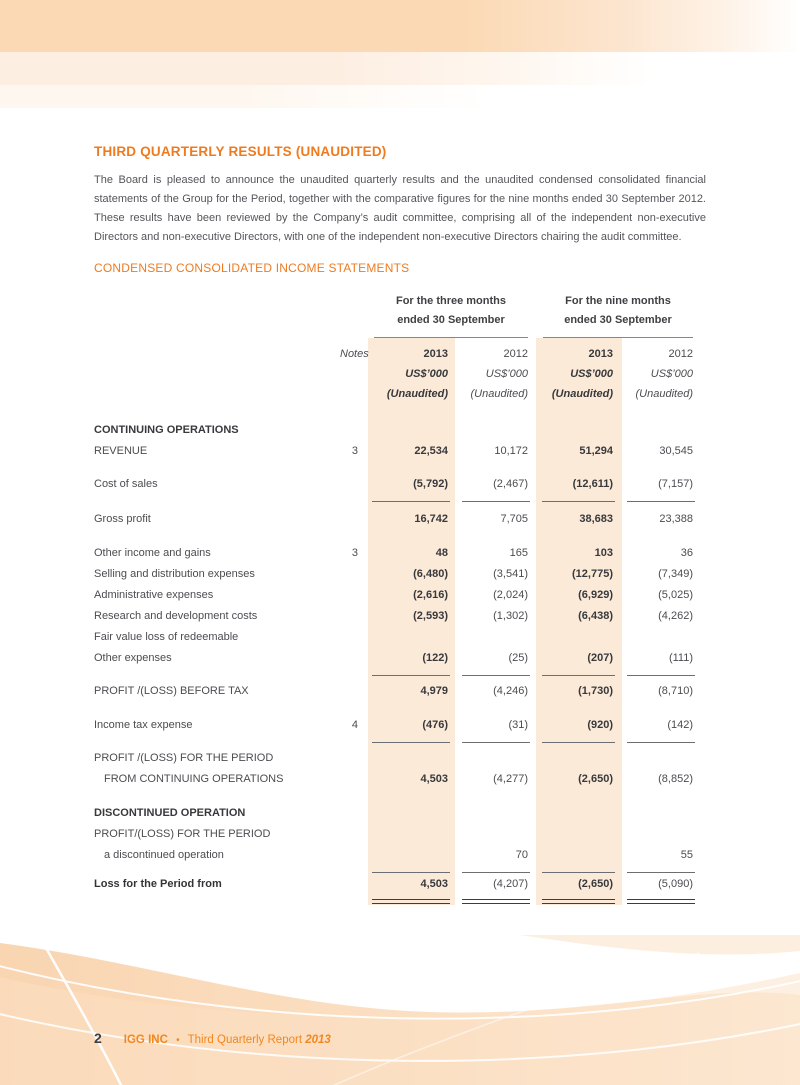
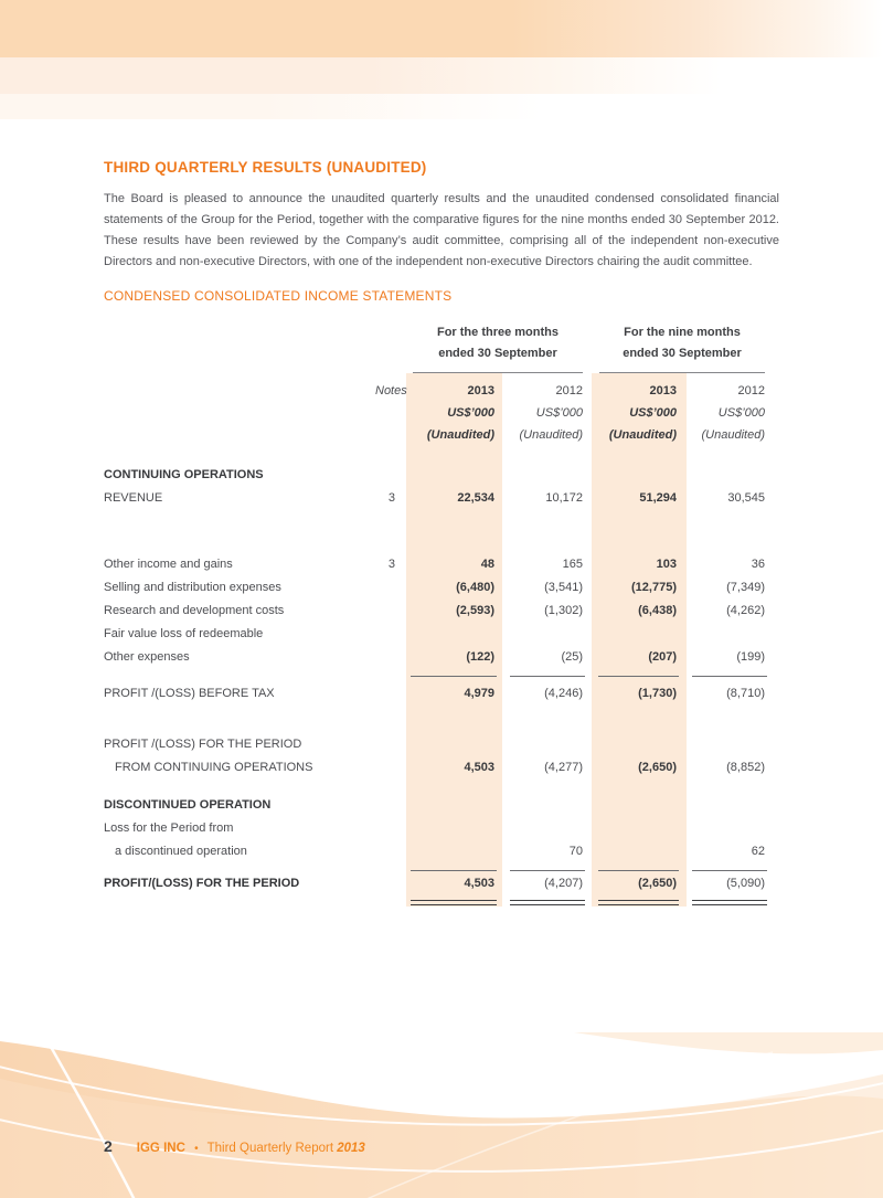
  THIRD QUARTERLY RESULTS (UNAUDITED)
  The Board is pleased to announce the unaudited quarterly results and the unaudited condensed consolidated financial statements of the Group for the Period, together with the comparative figures for the nine months ended 30 September 2012. These results have been reviewed by the Company’s audit committee, comprising all of the independent non-executive Directors and non-executive Directors, with one of the independent non-executive Directors chairing the audit committee.
  CONDENSED CONSOLIDATED INCOME STATEMENTS
  For the three months
  ended 30 September
  For the nine months
  ended 30 September
  2013
  2012
  2013
  2012
  US$’000
  US$’000
  US$’000
  US$’000
  (Unaudited)
  (Unaudited)
  (Unaudited)
  (Unaudited)
  CONTINUING OPERATIONS
  REVENUE
  3
  22,534
  10,172
  51,294
  30,545
- Cost of sales
- (5,792)
- (2,467)
- (12,611)
- (7,157)
- Gross profit
- 16,742
- 7,705
- 38,683
- 23,388
  Other income and gains
  3
  48
  165
  103
  36
  Selling and distribution expenses
  (6,480)
  (3,541)
  (12,775)
  (7,349)
- Administrative expenses
- (2,616)
- (2,024)
- (6,929)
- (5,025)
  Research and development costs
  (2,593)
  (1,302)
  (6,438)
  (4,262)
  Fair value loss of redeemable
  Other expenses
  (122)
  (25)
  (207)
- (111)
+ (199)
  PROFIT /(LOSS) BEFORE TAX
  4,979
  (4,246)
  (1,730)
  (8,710)
- Income tax expense
- 4
- (476)
- (31)
- (920)
- (142)
  PROFIT /(LOSS) FOR THE PERIOD
  FROM CONTINUING OPERATIONS
  4,503
  (4,277)
  (2,650)
  (8,852)
  DISCONTINUED OPERATION
- PROFIT/(LOSS) FOR THE PERIOD
+ Loss for the Period from
  a discontinued operation
  70
- 55
+ 62
- Loss for the Period from
+ PROFIT/(LOSS) FOR THE PERIOD
  4,503
  (4,207)
  (2,650)
  (5,090)
  2
  IGG INC • Third Quarterly Report 2013
